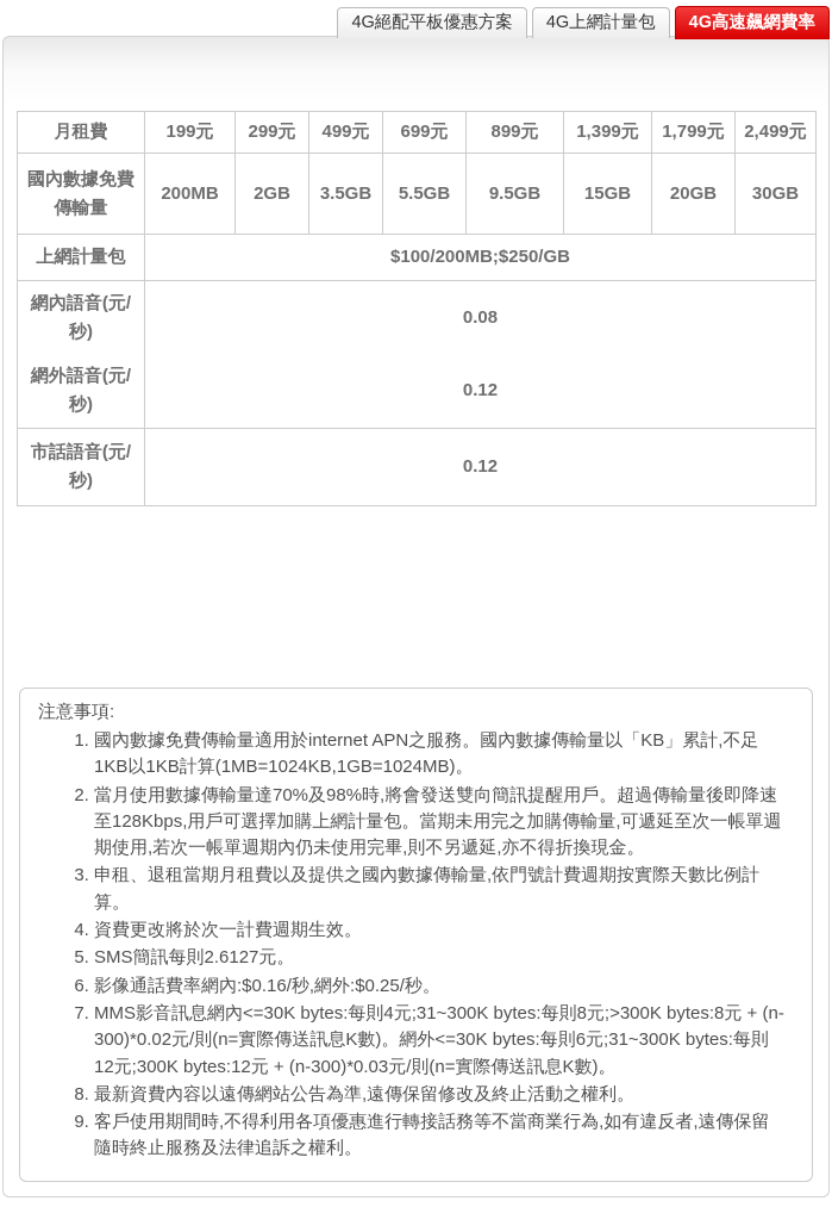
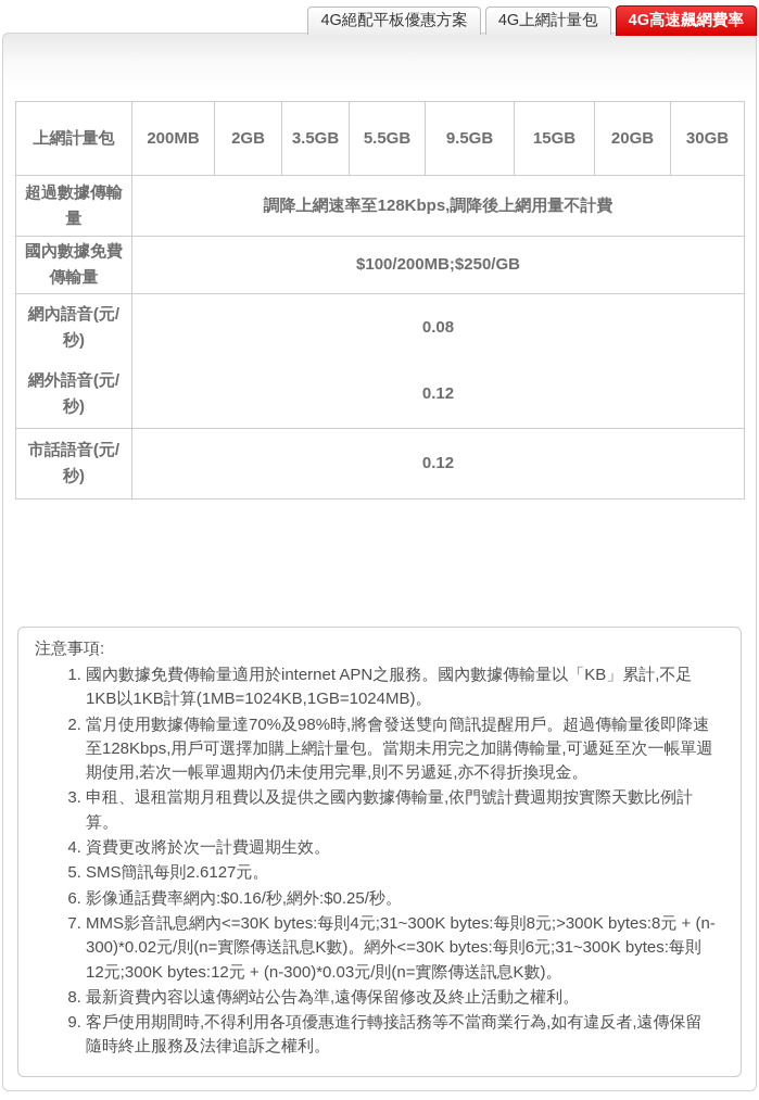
  4G絕配平板優惠方案
  4G上網計量包
  4G高速飆網費率
- 月租費	199元	299元	499元	699元	899元	1,399元	1,799元	2,499元
- 國內數據免費傳輸量	200MB	2GB	3.5GB	5.5GB	9.5GB	15GB	20GB	30GB
+ 上網計量包	200MB	2GB	3.5GB	5.5GB	9.5GB	15GB	20GB	30GB
+ 超過數據傳輸量	調降上網速率至128Kbps,調降後上網用量不計費
- 上網計量包	$100/200MB;$250/GB
+ 國內數據免費傳輸量	$100/200MB;$250/GB
  網內語音(元/秒)	0.08
  網外語音(元/秒)	0.12
  市話語音(元/秒)	0.12
  注意事項:
  國內數據免費傳輸量適用於internet APN之服務。國內數據傳輸量以「KB」累計,不足1KB以1KB計算(1MB=1024KB,1GB=1024MB)。
  當月使用數據傳輸量達70%及98%時,將會發送雙向簡訊提醒用戶。超過傳輸量後即降速至128Kbps,用戶可選擇加購上網計量包。當期未用完之加購傳輸量,可遞延至次一帳單週期使用,若次一帳單週期內仍未使用完畢,則不另遞延,亦不得折換現金。
  申租、退租當期月租費以及提供之國內數據傳輸量,依門號計費週期按實際天數比例計算。
  資費更改將於次一計費週期生效。
  SMS簡訊每則2.6127元。
  影像通話費率網內:$0.16/秒,網外:$0.25/秒。
  MMS影音訊息網內<=30K bytes:每則4元;31~300K bytes:每則8元;>300K bytes:8元 + (n-300)*0.02元/則(n=實際傳送訊息K數)。網外<=30K bytes:每則6元;31~300K bytes:每則12元;300K bytes:12元 + (n-300)*0.03元/則(n=實際傳送訊息K數)。
  最新資費內容以遠傳網站公告為準,遠傳保留修改及終止活動之權利。
  客戶使用期間時,不得利用各項優惠進行轉接話務等不當商業行為,如有違反者,遠傳保留隨時終止服務及法律追訴之權利。
